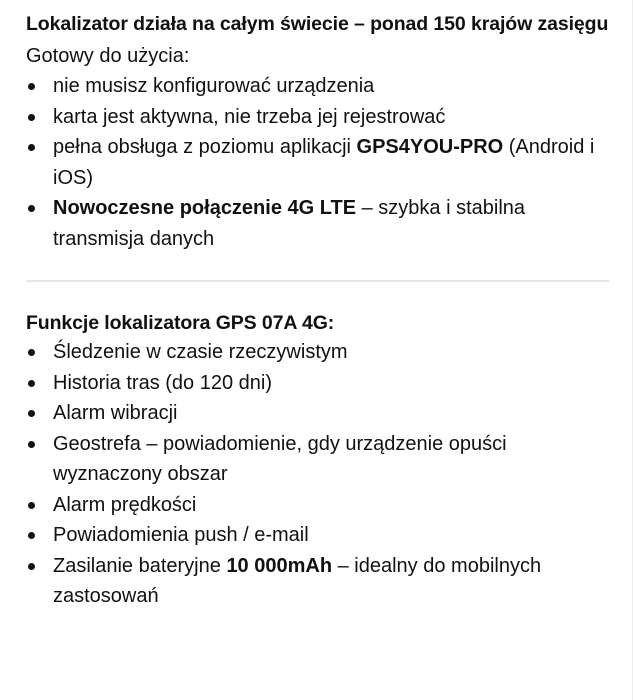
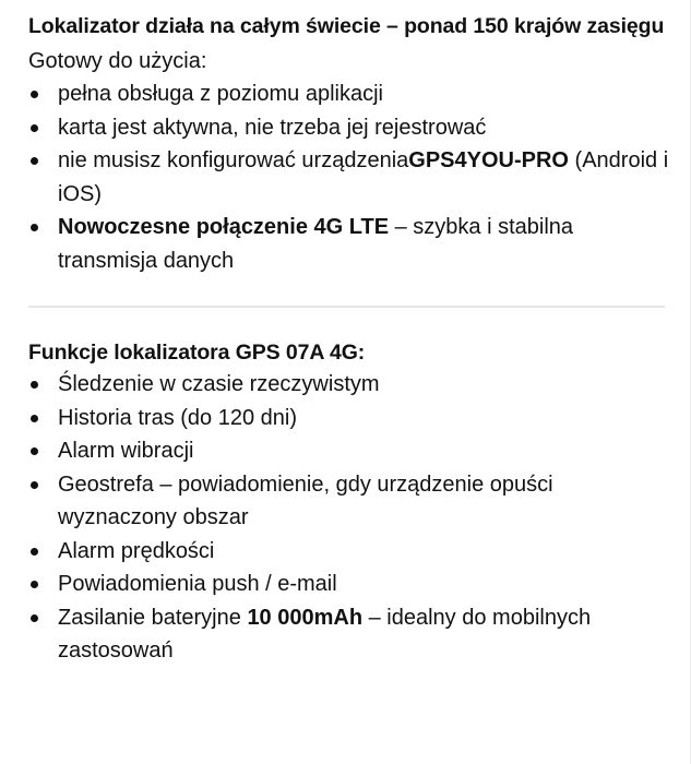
  Lokalizator działa na całym świecie – ponad 150 krajów zasięgu
  Gotowy do użycia:
- nie musisz konfigurować urządzenia
+ pełna obsługa z poziomu aplikacji
  karta jest aktywna, nie trzeba jej rejestrować
- pełna obsługa z poziomu aplikacji GPS4YOU-PRO (Android i iOS)
+ nie musisz konfigurować urządzeniaGPS4YOU-PRO (Android i iOS)
  Nowoczesne połączenie 4G LTE – szybka i stabilna transmisja danych
  Funkcje lokalizatora GPS 07A 4G:
  Śledzenie w czasie rzeczywistym
  Historia tras (do 120 dni)
  Alarm wibracji
  Geostrefa – powiadomienie, gdy urządzenie opuści wyznaczony obszar
  Alarm prędkości
  Powiadomienia push / e-mail
  Zasilanie bateryjne 10 000mAh – idealny do mobilnych zastosowań
